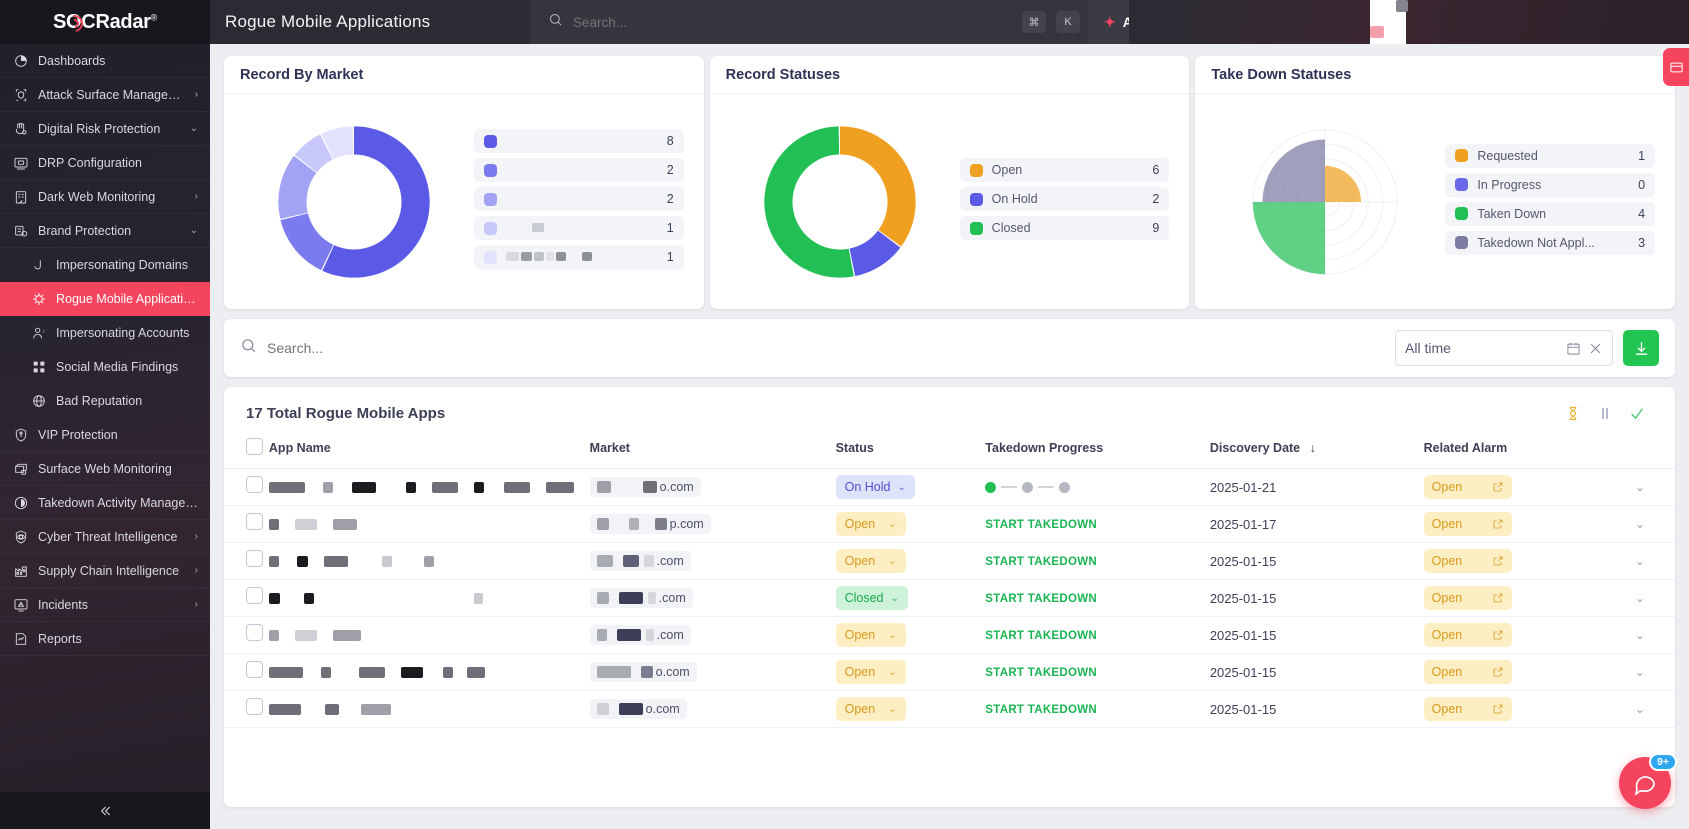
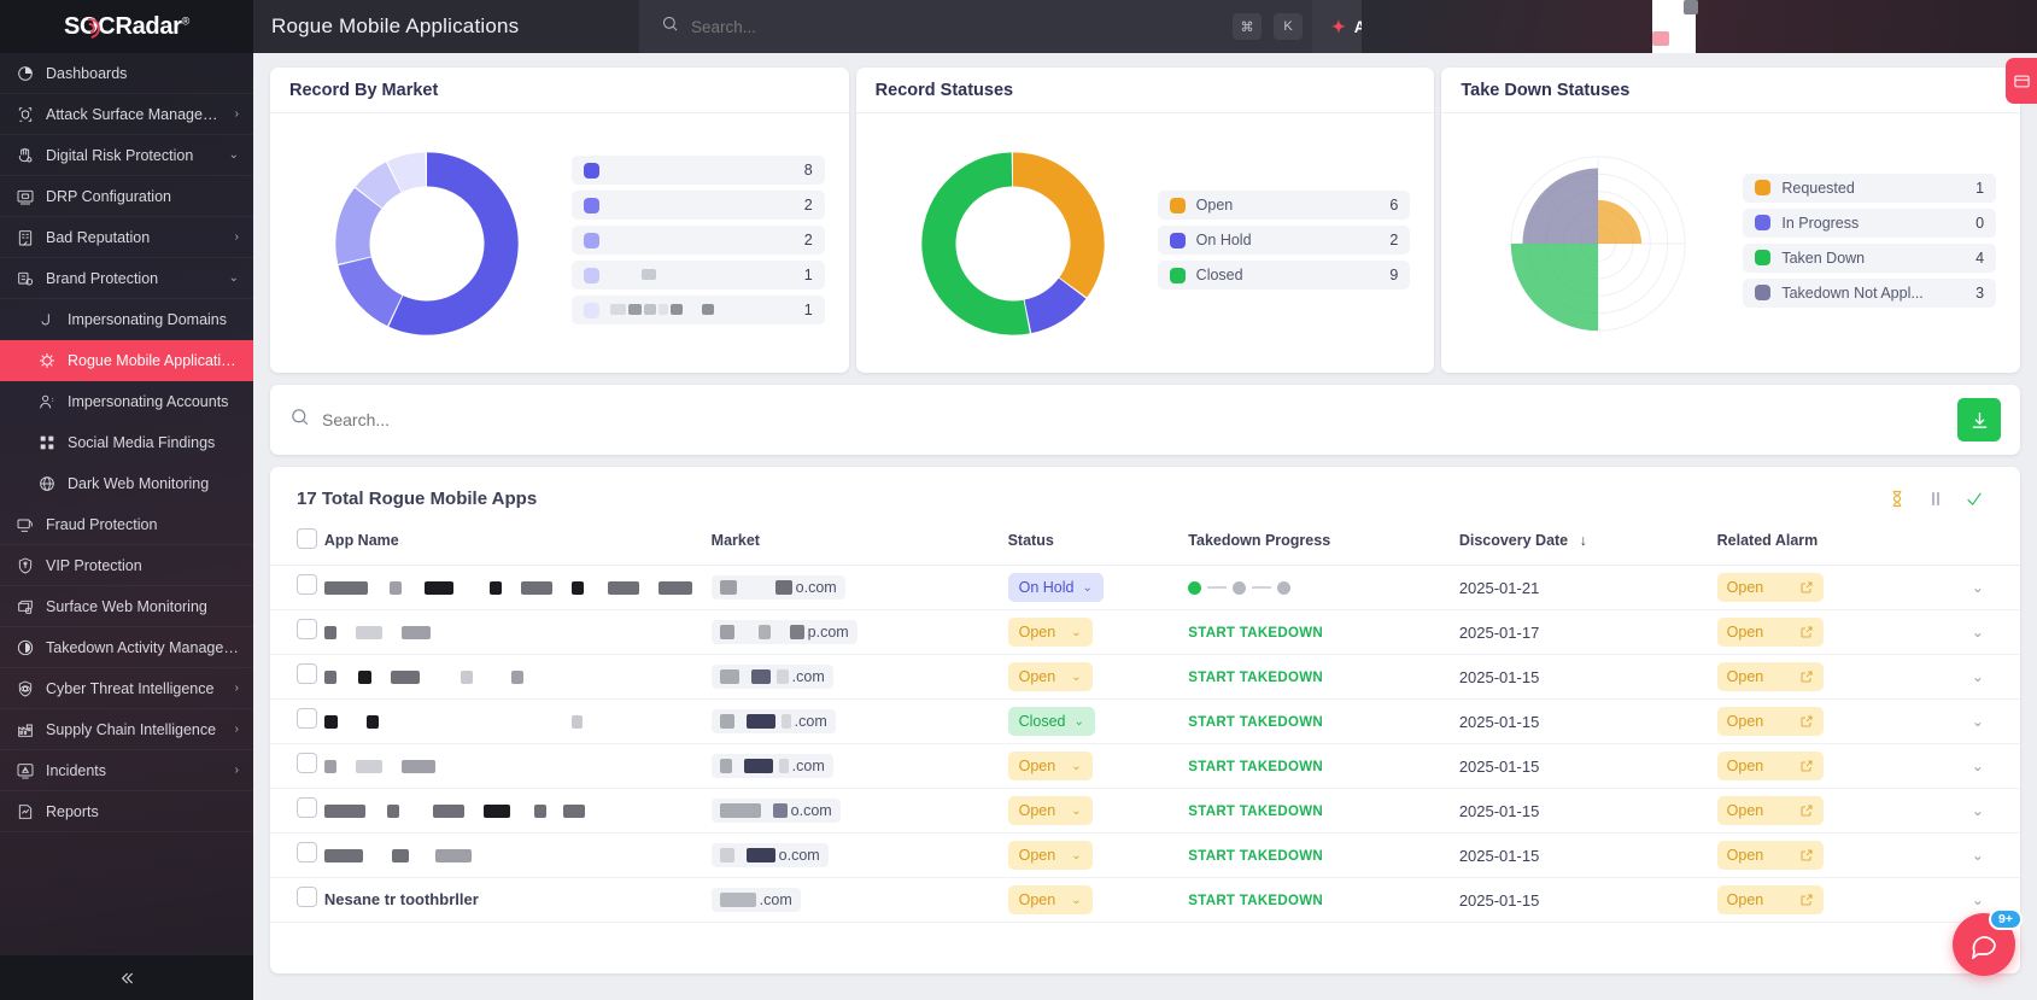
  SOCRadar®
  Dashboards
  Attack Surface Manageme
  ›
  Digital Risk Protection
  ⌄
  DRP Configuration
- Dark Web Monitoring
+ Bad Reputation
  ›
  Brand Protection
  ⌄
  Impersonating Domains
  Rogue Mobile Application
  Impersonating Accounts
  Social Media Findings
- Bad Reputation
+ Dark Web Monitoring
+ Fraud Protection
  VIP Protection
  Surface Web Monitoring
  Takedown Activity Managem
  Cyber Threat Intelligence
  ›
  Supply Chain Intelligence
  ›
  Incidents
  ›
  Reports
  Rogue Mobile Applications
  Search...
  ⌘
  K
  ✦
  Record By Market
  8
  2
  2
  1
  1
  Record Statuses
  Open
  6
  On Hold
  2
  Closed
  9
  Take Down Statuses
  Requested
  1
  In Progress
  0
  Taken Down
  4
  Takedown Not Appl...
  3
  Search...
- All time
  17 Total Rogue Mobile Apps
  	App Name	Market	Status	Takedown Progress	Discovery Date ↓	Related Alarm
  		o.com	On Hold ⌄		2025-01-21	Open	⌄
  		p.com	Open ⌄	START TAKEDOWN	2025-01-17	Open	⌄
  		.com	Open ⌄	START TAKEDOWN	2025-01-15	Open	⌄
  		.com	Closed ⌄	START TAKEDOWN	2025-01-15	Open	⌄
  		.com	Open ⌄	START TAKEDOWN	2025-01-15	Open	⌄
  		o.com	Open ⌄	START TAKEDOWN	2025-01-15	Open	⌄
  		o.com	Open ⌄	START TAKEDOWN	2025-01-15	Open	⌄
+ 	Nesane tr toothbrller	.com	Open ⌄	START TAKEDOWN	2025-01-15	Open	⌄
  9+
